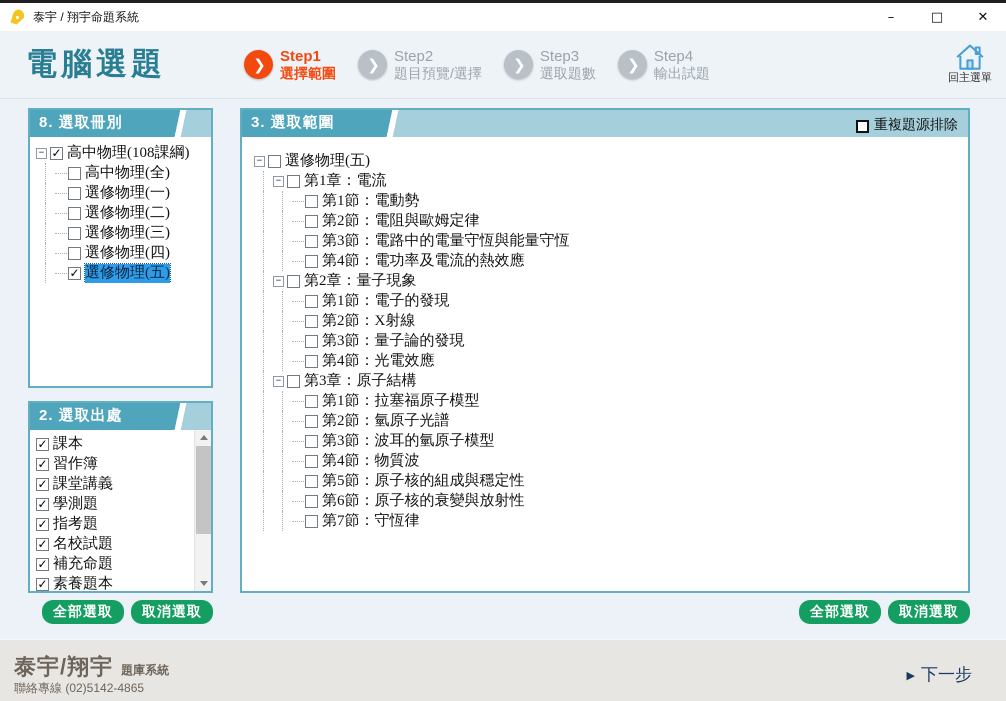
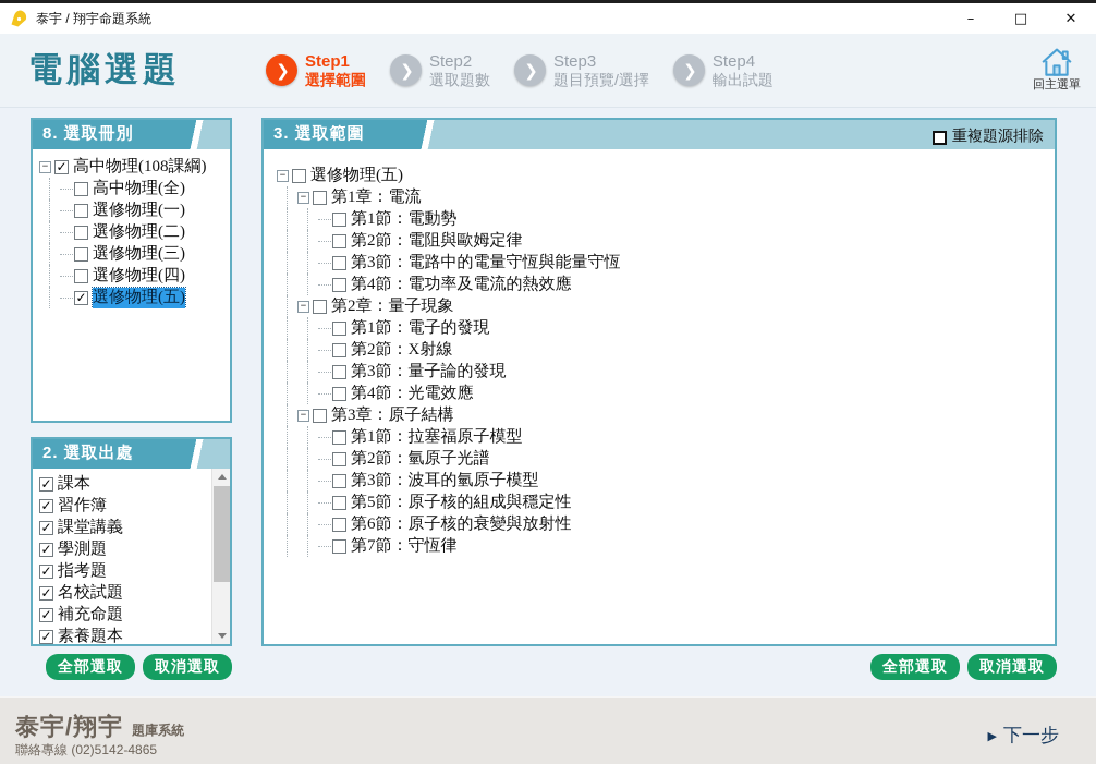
  泰宇 / 翔宇命題系統
  –
  □
  ✕
  電腦選題
  ❯
  Step1
  選擇範圍
  ❯
  Step2
- 題目預覽/選擇
+ 選取題數
  ❯
  Step3
- 選取題數
+ 題目預覽/選擇
  ❯
  Step4
  輸出試題
  回主選單
  8. 選取冊別
  −
  ✓
  高中物理(108課綱)
  高中物理(全)
  選修物理(一)
  選修物理(二)
  選修物理(三)
  選修物理(四)
  ✓
  選修物理(五)
  2. 選取出處
  ✓
  課本
  ✓
  習作簿
  ✓
  課堂講義
  ✓
  學測題
  ✓
  指考題
  ✓
  名校試題
  ✓
  補充命題
  ✓
  素養題本
  3. 選取範圍
  重複題源排除
  −
  選修物理(五)
  −
  第1章：電流
  第1節：電動勢
  第2節：電阻與歐姆定律
  第3節：電路中的電量守恆與能量守恆
  第4節：電功率及電流的熱效應
  −
  第2章：量子現象
  第1節：電子的發現
  第2節：X射線
  第3節：量子論的發現
  第4節：光電效應
  −
  第3章：原子結構
  第1節：拉塞福原子模型
  第2節：氫原子光譜
  第3節：波耳的氫原子模型
- 第4節：物質波
  第5節：原子核的組成與穩定性
  第6節：原子核的衰變與放射性
  第7節：守恆律
  全部選取
  取消選取
  全部選取
  取消選取
  泰宇/翔宇
  題庫系統
  聯絡專線 (02)5142-4865
  ▶
  下一步
